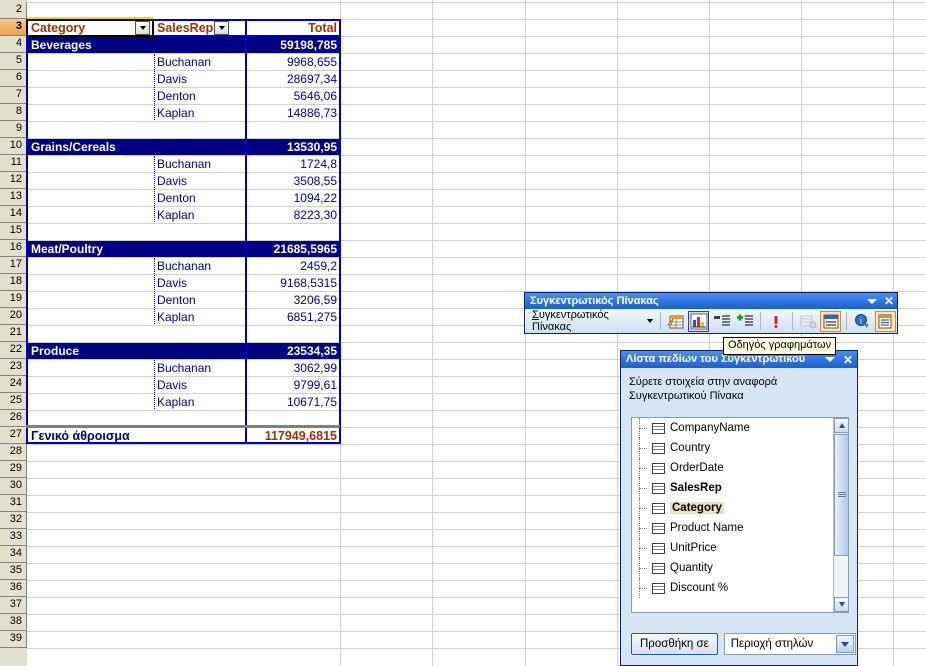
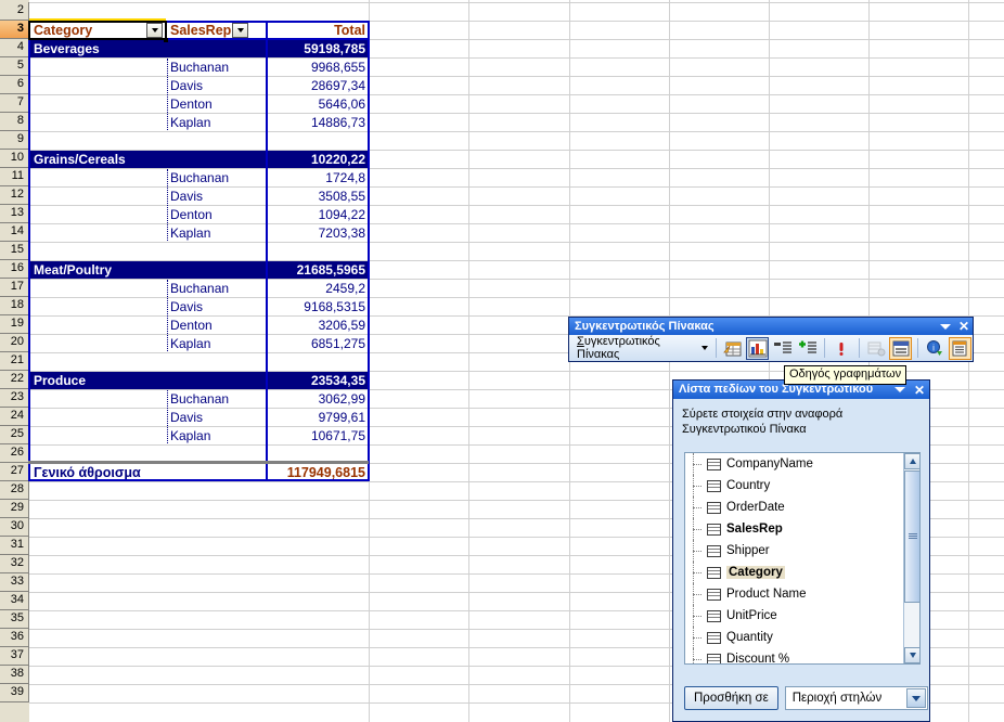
  2
  3
  4
  5
  6
  7
  8
  9
  10
  11
  12
  13
  14
  15
  16
  17
  18
  19
  20
  21
  22
  23
  24
  25
  26
  27
  28
  29
  30
  31
  32
  33
  34
  35
  36
  37
  38
  39
  Category
  SalesRep
  Total
  Beverages
  59198,785
  Buchanan
  9968,655
  Davis
  28697,34
  Denton
  5646,06
  Kaplan
  14886,73
  Grains/Cereals
- 13530,95
+ 10220,22
  Buchanan
  1724,8
  Davis
  3508,55
  Denton
  1094,22
  Kaplan
- 8223,30
+ 7203,38
  Meat/Poultry
  21685,5965
  Buchanan
  2459,2
  Davis
  9168,5315
  Denton
  3206,59
  Kaplan
  6851,275
  Produce
  23534,35
  Buchanan
  3062,99
  Davis
  9799,61
  Kaplan
  10671,75
  Γενικό άθροισμα
  117949,6815
  Συγκεντρωτικός Πίνακας
  ✕
  Συγκεντρωτικός Πίνακας
  i
  Οδηγός γραφημάτων
  Λίστα πεδίων του Συγκεντρωτικού
  ✕
  Σύρετε στοιχεία στην αναφορά
  Συγκεντρωτικού Πίνακα
  CompanyName
  Country
  OrderDate
  SalesRep
+ Shipper
  Category
  Product Name
  UnitPrice
  Quantity
  Discount %
  Προσθήκη σε
  Περιοχή στηλών
